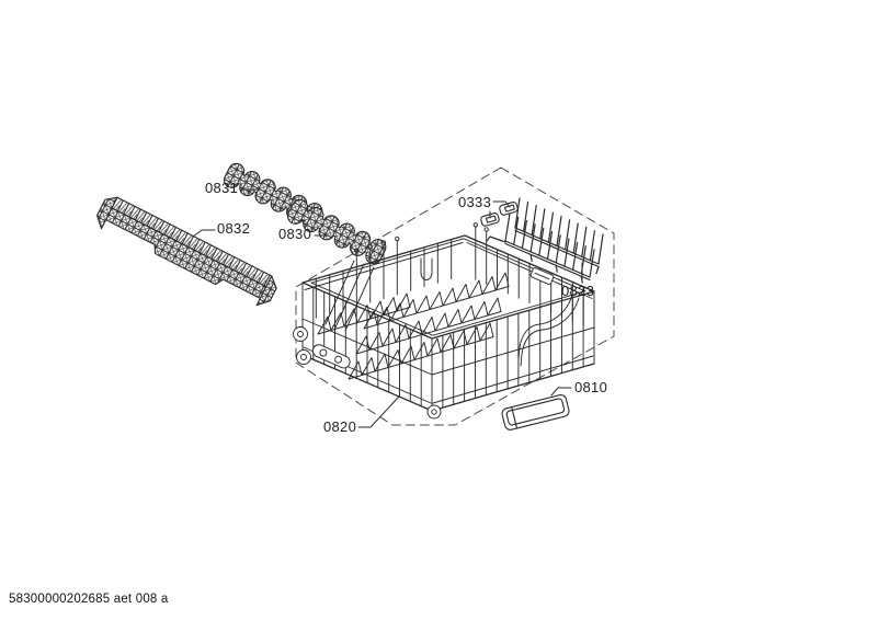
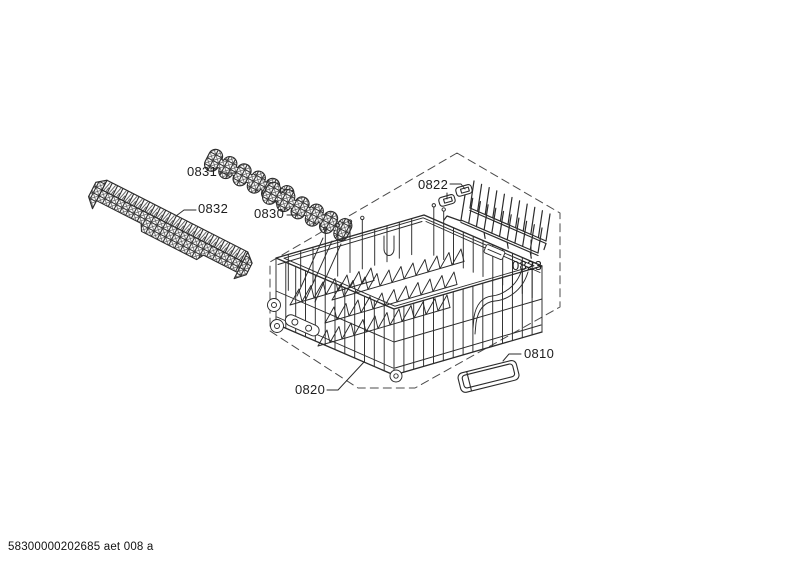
  0831
  0832
  0830
- 0333
+ 0822
  0823
  0820
  0810
  58300000202685 aet 008 a
